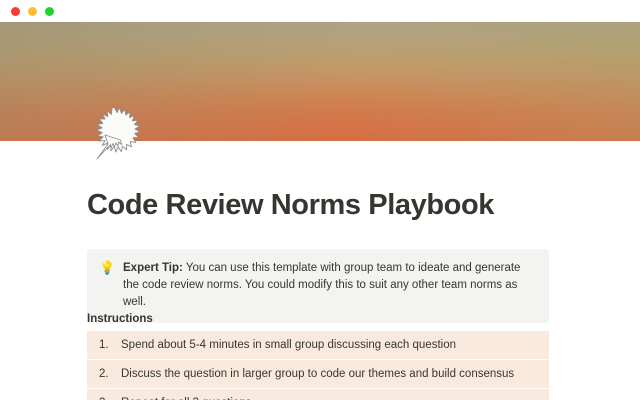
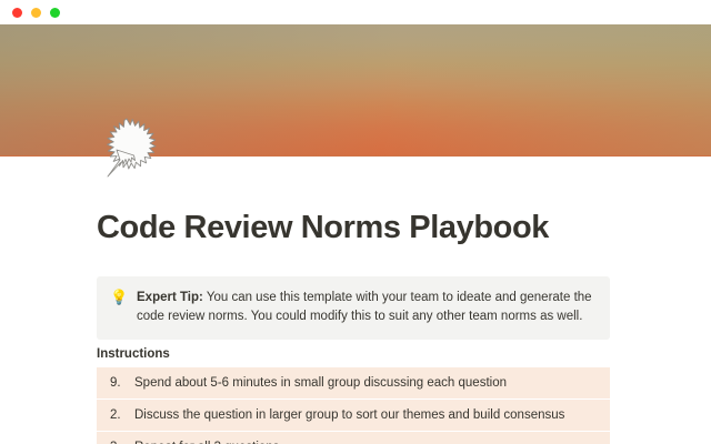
  Code Review Norms Playbook
  💡
- Expert Tip: You can use this template with group team to ideate and generate the code review norms. You could modify this to suit any other team norms as well.
+ Expert Tip: You can use this template with your team to ideate and generate the code review norms. You could modify this to suit any other team norms as well.
  Instructions
- 1.
+ 9.
- Spend about 5-4 minutes in small group discussing each question
+ Spend about 5-6 minutes in small group discussing each question
  2.
- Discuss the question in larger group to code our themes and build consensus
+ Discuss the question in larger group to sort our themes and build consensus
